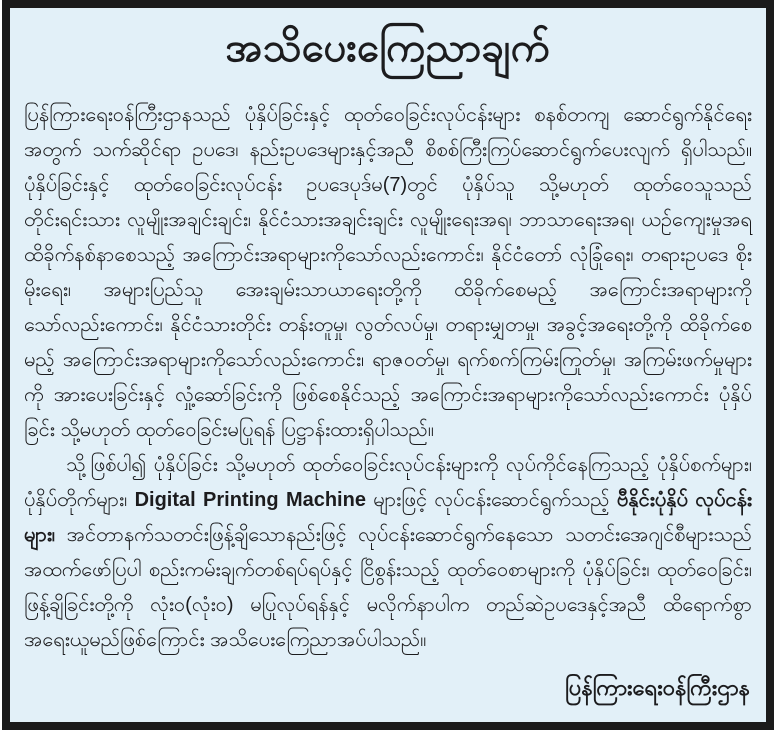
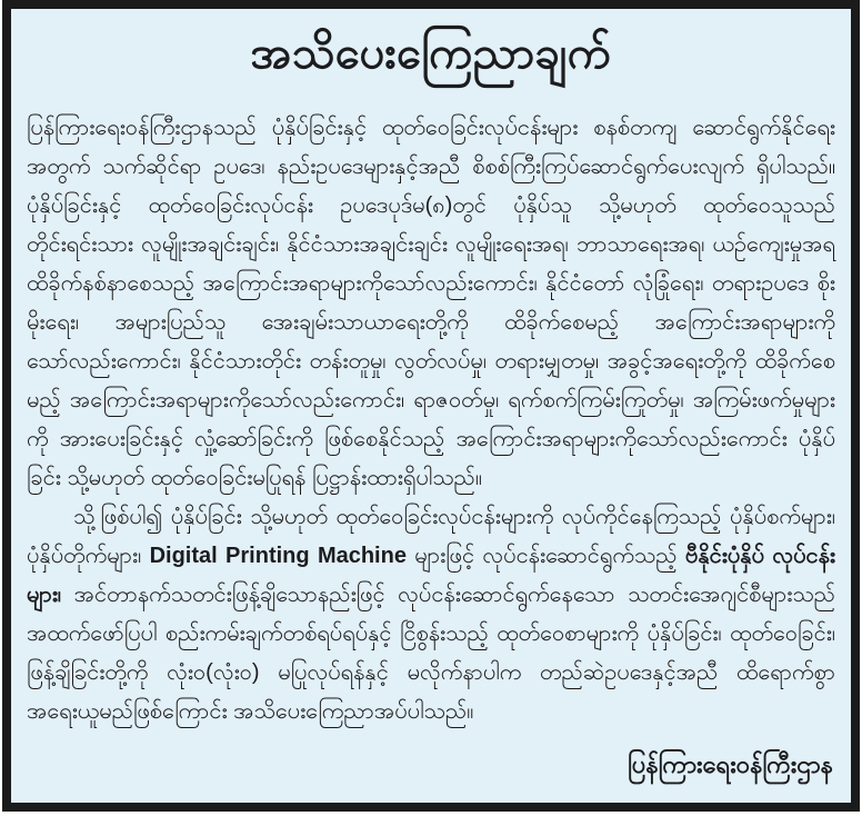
  အသိပေးကြေညာချက်
- ပြန်ကြားရေးဝန်ကြီးဌာနသည် ပုံနှိပ်ခြင်းနှင့် ထုတ်ဝေခြင်းလုပ်ငန်းများ စနစ်တကျ ဆောင်ရွက်နိုင်ရေးအတွက် သက်ဆိုင်ရာ ဥပဒေ၊ နည်းဥပဒေများနှင့်အညီ စိစစ်ကြီးကြပ်ဆောင်ရွက်ပေးလျက် ရှိပါသည်။ ပုံနှိပ်ခြင်းနှင့် ထုတ်ဝေခြင်းလုပ်ငန်း ဥပဒေပုဒ်မ(7)တွင် ပုံနှိပ်သူ သို့မဟုတ် ထုတ်ဝေသူသည် တိုင်းရင်းသား လူမျိုးအချင်းချင်း၊ နိုင်ငံသားအချင်းချင်း လူမျိုးရေးအရ၊ ဘာသာရေးအရ၊ ယဉ်ကျေးမှုအရ ထိခိုက်နစ်နာစေသည့် အကြောင်းအရာများကိုသော်လည်းကောင်း၊ နိုင်ငံတော် လုံခြုံရေး၊ တရားဥပဒေ စိုးမိုးရေး၊ အများပြည်သူ အေးချမ်းသာယာရေးတို့ကို ထိခိုက်စေမည့် အကြောင်းအရာများကိုသော်လည်းကောင်း၊ နိုင်ငံသားတိုင်း တန်းတူမှု၊ လွတ်လပ်မှု၊ တရားမျှတမှု၊ အခွင့်အရေးတို့ကို ထိခိုက်စေမည့် အကြောင်းအရာများကိုသော်လည်းကောင်း၊ ရာဇဝတ်မှု၊ ရက်စက်ကြမ်းကြုတ်မှု၊ အကြမ်းဖက်မှုများကို အားပေးခြင်းနှင့် လှုံ့ဆော်ခြင်းကို ဖြစ်စေနိုင်သည့် အကြောင်းအရာများကိုသော်လည်းကောင်း ပုံနှိပ်ခြင်း သို့မဟုတ် ထုတ်ဝေခြင်းမပြုရန် ပြဋ္ဌာန်းထားရှိပါသည်။
+ ပြန်ကြားရေးဝန်ကြီးဌာနသည် ပုံနှိပ်ခြင်းနှင့် ထုတ်ဝေခြင်းလုပ်ငန်းများ စနစ်တကျ ဆောင်ရွက်နိုင်ရေးအတွက် သက်ဆိုင်ရာ ဥပဒေ၊ နည်းဥပဒေများနှင့်အညီ စိစစ်ကြီးကြပ်ဆောင်ရွက်ပေးလျက် ရှိပါသည်။ ပုံနှိပ်ခြင်းနှင့် ထုတ်ဝေခြင်းလုပ်ငန်း ဥပဒေပုဒ်မ(၈)တွင် ပုံနှိပ်သူ သို့မဟုတ် ထုတ်ဝေသူသည် တိုင်းရင်းသား လူမျိုးအချင်းချင်း၊ နိုင်ငံသားအချင်းချင်း လူမျိုးရေးအရ၊ ဘာသာရေးအရ၊ ယဉ်ကျေးမှုအရ ထိခိုက်နစ်နာစေသည့် အကြောင်းအရာများကိုသော်လည်းကောင်း၊ နိုင်ငံတော် လုံခြုံရေး၊ တရားဥပဒေ စိုးမိုးရေး၊ အများပြည်သူ အေးချမ်းသာယာရေးတို့ကို ထိခိုက်စေမည့် အကြောင်းအရာများကိုသော်လည်းကောင်း၊ နိုင်ငံသားတိုင်း တန်းတူမှု၊ လွတ်လပ်မှု၊ တရားမျှတမှု၊ အခွင့်အရေးတို့ကို ထိခိုက်စေမည့် အကြောင်းအရာများကိုသော်လည်းကောင်း၊ ရာဇဝတ်မှု၊ ရက်စက်ကြမ်းကြုတ်မှု၊ အကြမ်းဖက်မှုများကို အားပေးခြင်းနှင့် လှုံ့ဆော်ခြင်းကို ဖြစ်စေနိုင်သည့် အကြောင်းအရာများကိုသော်လည်းကောင်း ပုံနှိပ်ခြင်း သို့မဟုတ် ထုတ်ဝေခြင်းမပြုရန် ပြဋ္ဌာန်းထားရှိပါသည်။
  သို့ဖြစ်ပါ၍ ပုံနှိပ်ခြင်း သို့မဟုတ် ထုတ်ဝေခြင်းလုပ်ငန်းများကို လုပ်ကိုင်နေကြသည့် ပုံနှိပ်စက်များ၊ ပုံနှိပ်တိုက်များ၊ Digital Printing Machine များဖြင့် လုပ်ငန်းဆောင်ရွက်သည့် ဗီနိုင်းပုံနှိပ် လုပ်ငန်းများ၊ အင်တာနက်သတင်းဖြန့်ချိသောနည်းဖြင့် လုပ်ငန်းဆောင်ရွက်နေသော သတင်းအေဂျင်စီများသည် အထက်ဖော်ပြပါ စည်းကမ်းချက်တစ်ရပ်ရပ်နှင့် ငြိစွန်းသည့် ထုတ်ဝေစာများကို ပုံနှိပ်ခြင်း၊ ထုတ်ဝေခြင်း၊ ဖြန့်ချိခြင်းတို့ကို လုံးဝ(လုံးဝ) မပြုလုပ်ရန်နှင့် မလိုက်နာပါက တည်ဆဲဥပဒေနှင့်အညီ ထိရောက်စွာ အရေးယူမည်ဖြစ်ကြောင်း အသိပေးကြေညာအပ်ပါသည်။
  ပြန်ကြားရေးဝန်ကြီးဌာန
